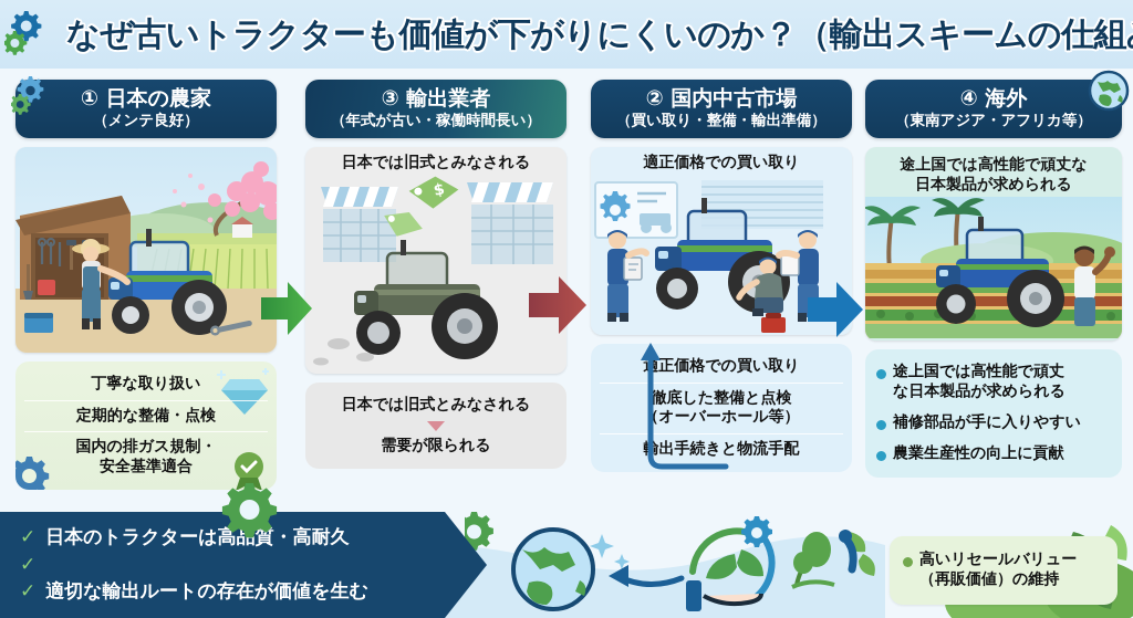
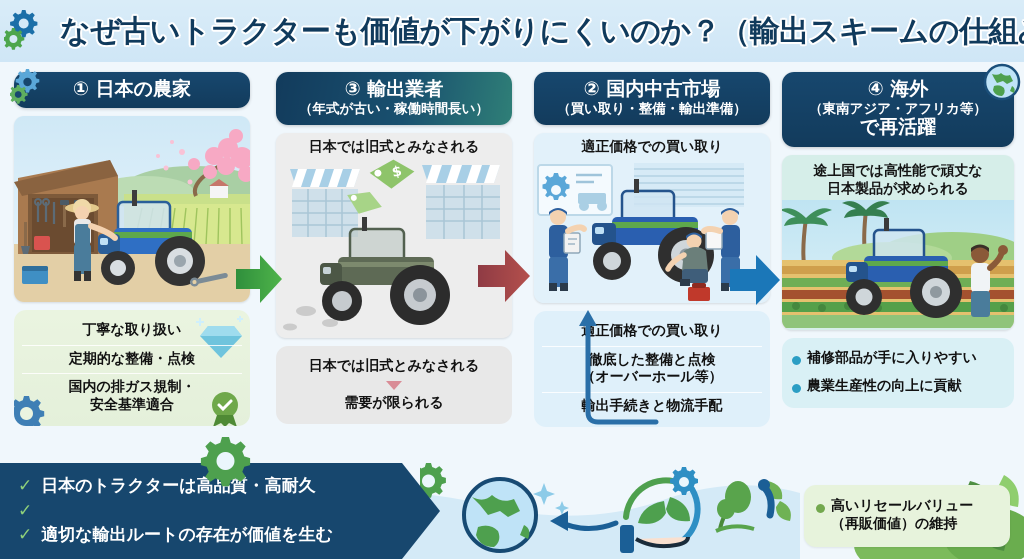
  なぜ古いトラクターも価値が下がりにくいのか？（輸出スキームの仕組
  ① 日本の農家
- （メンテ良好）
  丁寧な取り扱い
  定期的な整備・点検
  国内の排ガス規制・
  安全基準適合
  ③ 輸出業者
  （年式が古い・稼働時間長い）
  日本では旧式とみなされる
  日本では旧式とみなされる
  需要が限られる
  ② 国内中古市場
  （買い取り・整備・輸出準備）
  適正価格での買い取り
  正価格での買い取り
  徹底した整備と点検
  オーバーホール等）
  出手続きと物流手配
  ④ 海外
  （東南アジア・アフリカ等）
+ で再活躍
  途上国では高性能で頑丈な
  日本製品が求められる
- 途上国では高性能で頑丈
- な日本製品が求められる
  補修部品が手に入りやすい
  農業生産性の向上に貢献
  ✓
  日本のトラクターは高質・高耐久
  ✓
  ✓
  適切な輸出ルートの存在が価値を生む
  高いリセールバリュー
  （再販価値）の維持
